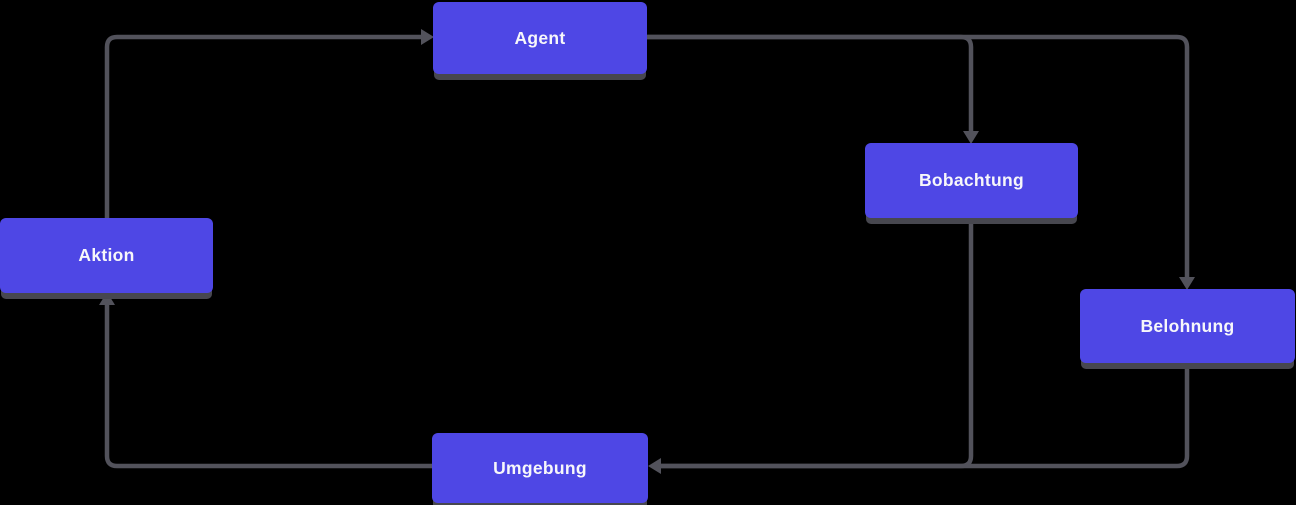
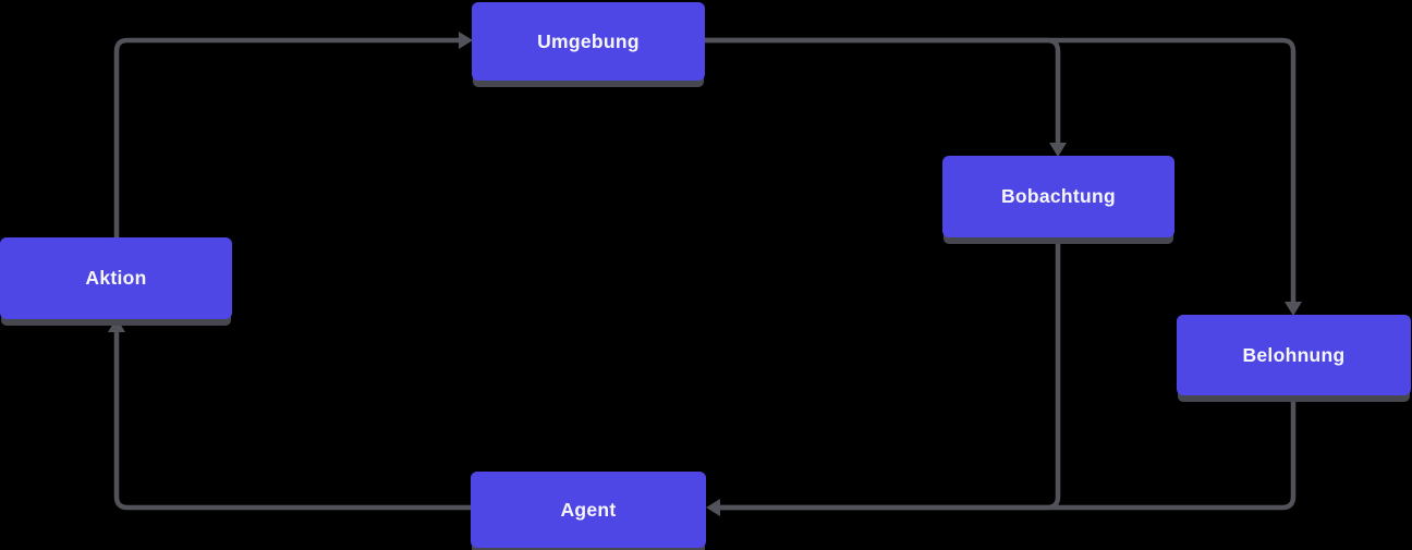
- Agent
+ Umgebung
  Bobachtung
  Aktion
  Belohnung
- Umgebung
+ Agent
